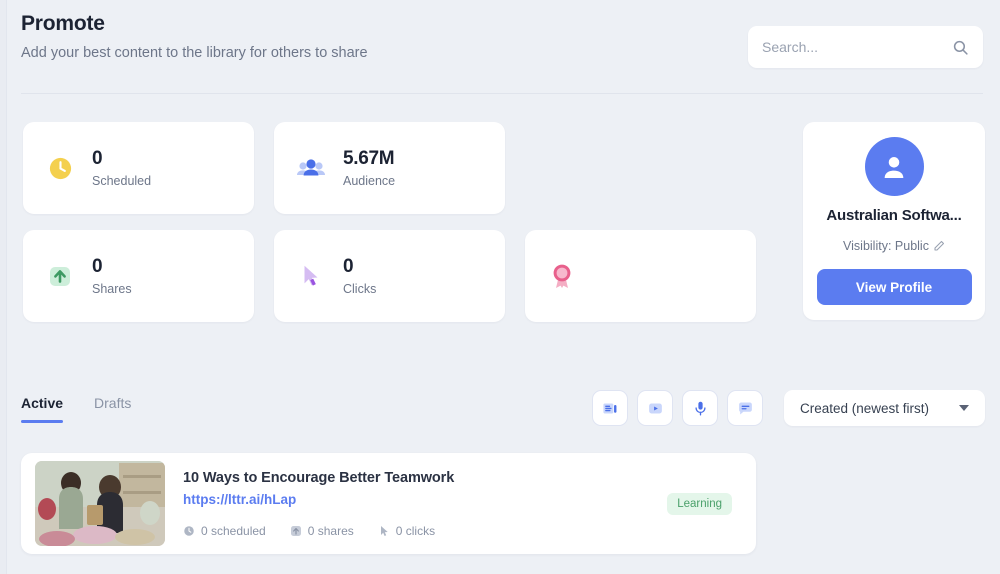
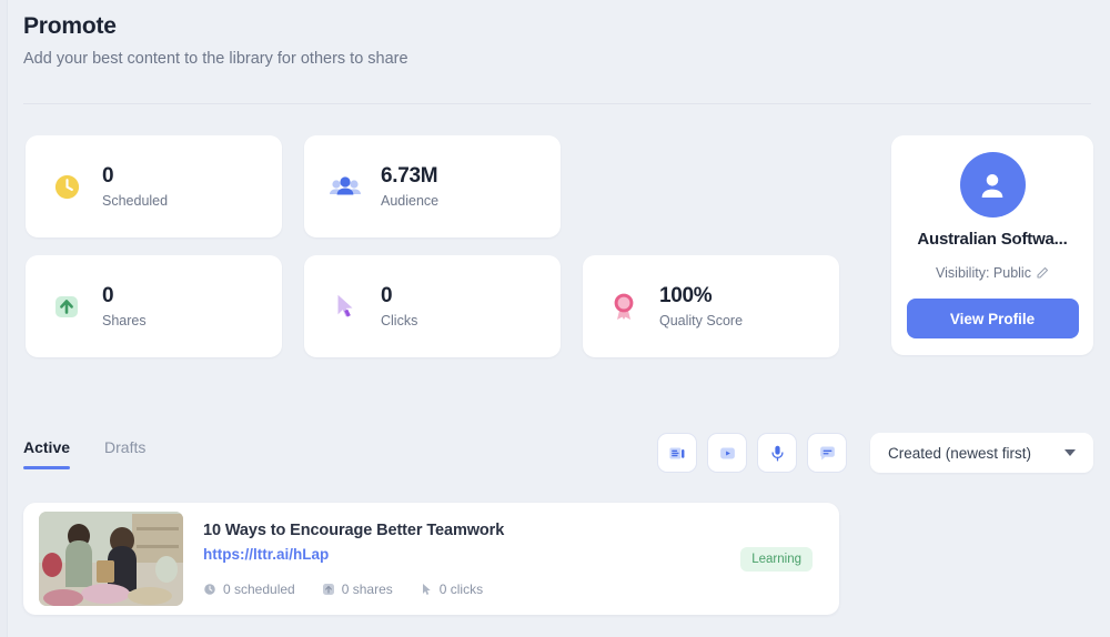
  Promote
  Add your best content to the library for others to share
- Search...
  0
  Scheduled
- 5.67M
+ 6.73M
  Audience
  0
  Shares
  0
  Clicks
+ 100%
+ Quality Score
  Australian Softwa...
  Visibility: Public
  View Profile
  Active
  Drafts
  Created (newest first)
  10 Ways to Encourage Better Teamwork
  https://lttr.ai/hLap
  0 scheduled
  0 shares
  0 clicks
  Learning
